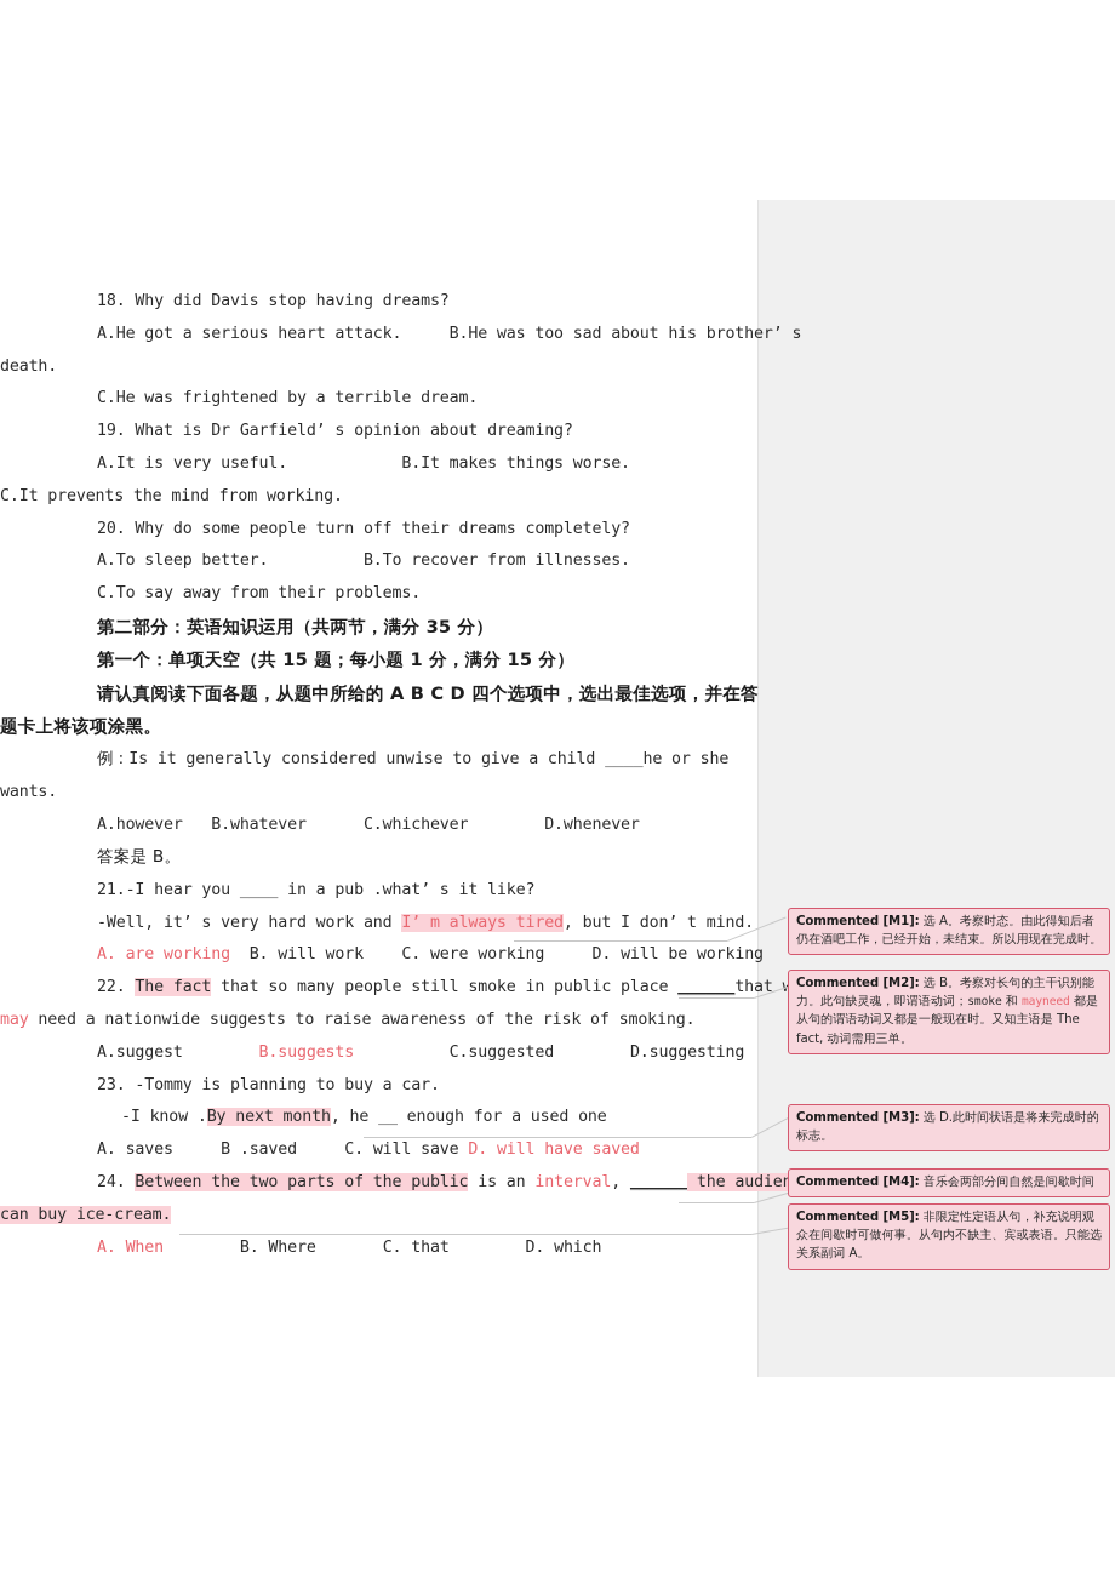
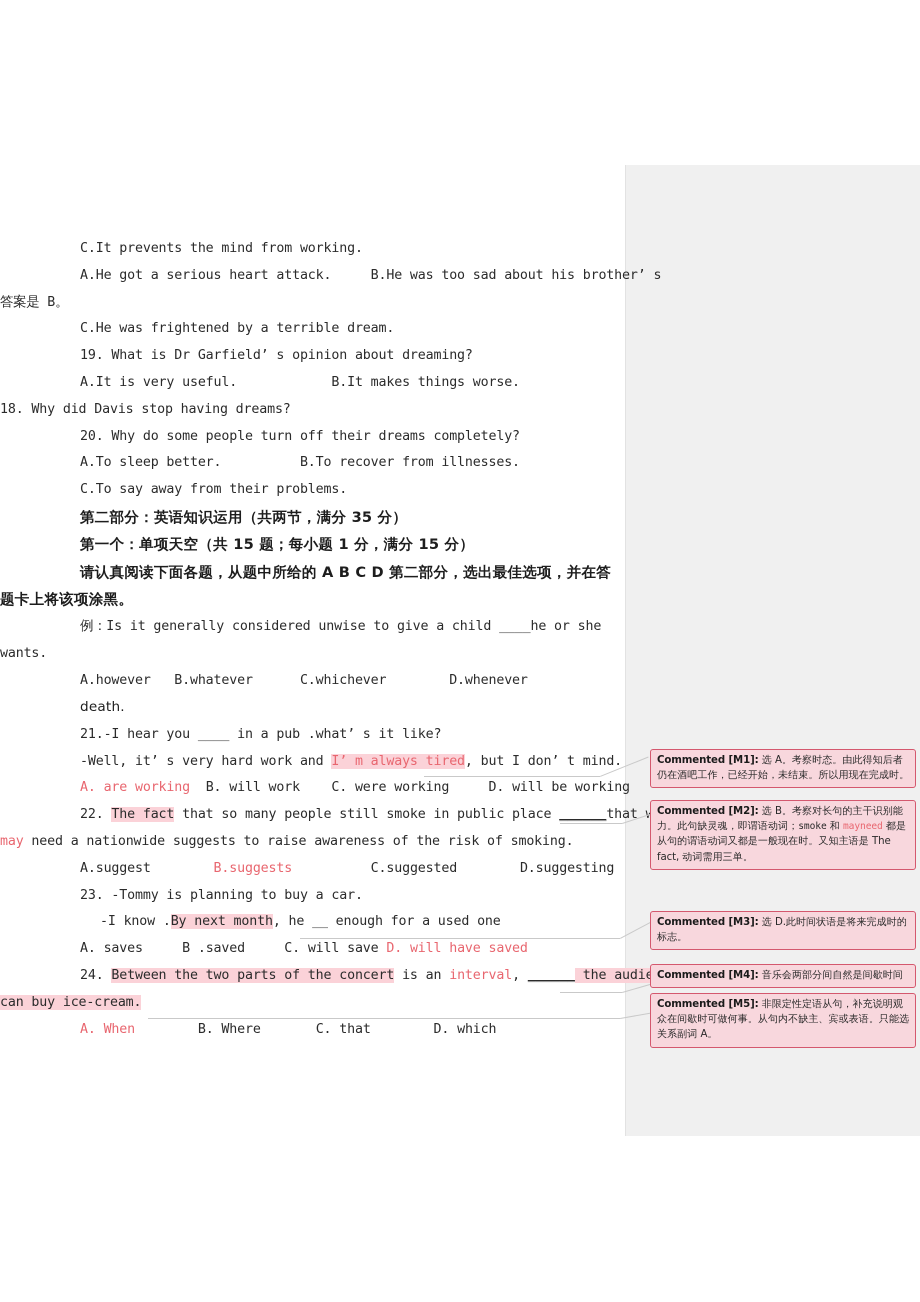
- 18. Why did Davis stop having dreams?
+ C.It prevents the mind from working.
  A.He got a serious heart attack. B.He was too sad about his brother’ s
- death.
+ 答案是 B。
  C.He was frightened by a terrible dream.
  19. What is Dr Garfield’ s opinion about dreaming?
  A.It is very useful. B.It makes things worse.
- C.It prevents the mind from working.
+ 18. Why did Davis stop having dreams?
  20. Why do some people turn off their dreams completely?
  A.To sleep better. B.To recover from illnesses.
  C.To say away from their problems.
  第二部分：英语知识运用（共两节，满分 35 分）
  第一个：单项天空（共 15 题；每小题 1 分，满分 15 分）
- 请认真阅读下面各题，从题中所给的 A B C D 四个选项中，选出最佳选项，并在答
+ 请认真阅读下面各题，从题中所给的 A B C D 第二部分，选出最佳选项，并在答
  题卡上将该项涂黑。
  例：Is it generally considered unwise to give a child ____he or she
  wants.
  A.however B.whatever C.whichever D.whenever
- 答案是 B。
+ death.
  21.-I hear you ____ in a pub .what’ s it like?
  -Well, it’ s very hard work and I’ m always tired, but I don’ t mind.
  A. are working B. will work C. were working D. will be working
  22. The fact that so many people still smoke in public place ______that
  may need a nationwide suggests to raise awareness of the risk of smoking.
  A.suggest B.suggests C.suggested D.suggesting
  23. -Tommy is planning to buy a car.
  -I know .By next month, he __ enough for a used one
  A. saves B .saved C. will save D. will have saved
- 24. Between the two parts of the public is an interval, ______ the audie
+ 24. Between the two parts of the concert is an interval, ______ the audi
  can buy ice-cream.
  A. When B. Where C. that D. which
  Commented [M1]: 选 A。考察时态。由此得知后者仍在酒吧工作，已经开始，未结束。所以用现在完成时。
  Commented [M2]: 选 B。考察对长句的主干识别能力。此句缺灵魂，即谓语动词；smoke 和 mayneed 都是从句的谓语动词又都是一般现在时。又知主语是 The fact, 动词需用三单。
  Commented [M3]: 选 D.此时间状语是将来完成时的标志。
  Commented [M4]: 音乐会两部分间自然是间歇时间
  Commented [M5]: 非限定性定语从句，补充说明观众在间歇时可做何事。从句内不缺主、宾或表语。只能选关系副词 A。
